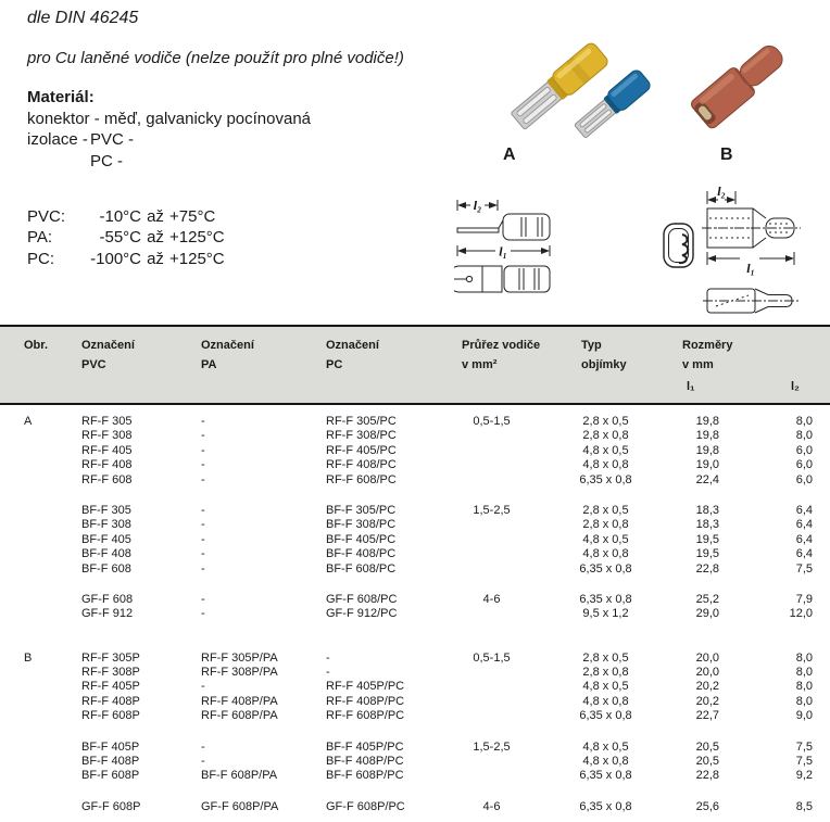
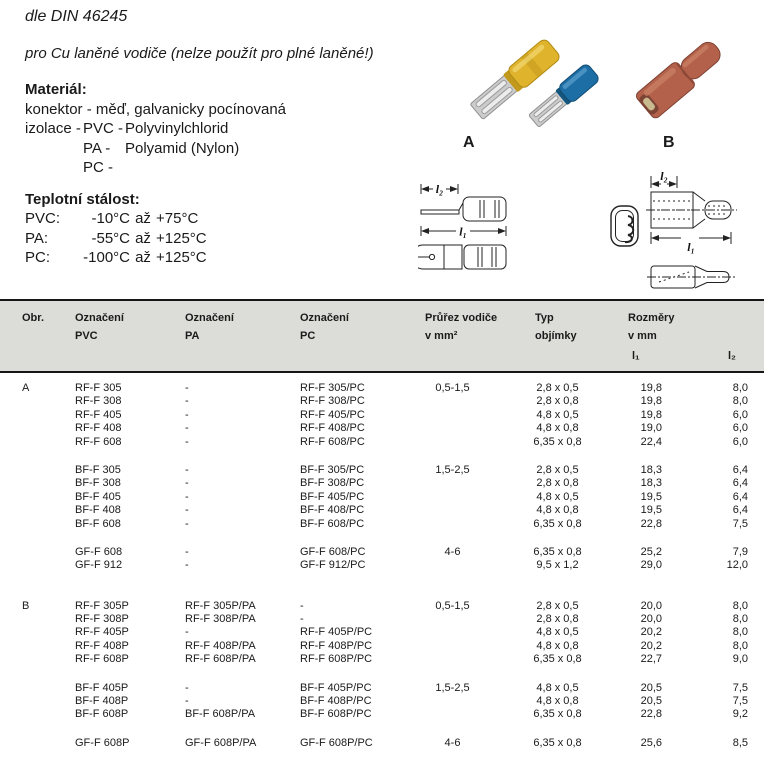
  dle DIN 46245
- pro Cu laněné vodiče (nelze použít pro plné vodiče!)
+ pro Cu laněné vodiče (nelze použít pro plné laněné!)
  Materiál:
  konektor - měď, galvanicky pocínovaná
  izolace -
  PVC -
+ Polyvinylchlorid
+ PA -
+ Polyamid (Nylon)
  PC -
+ Teplotní stálost:
  PVC:
  -10°C
  až
  +75°C
  PA:
  -55°C
  až
  +125°C
  PC:
  -100°C
  až
  +125°C
  A
  B
  l₂
  l₁
  l₂
  l₁
  Obr.
  Označení
  PVC
  Označení
  PA
  Označení
  PC
  Průřez vodiče
  v mm²
  Typ
  objímky
  Rozměry
  v mm
  l₁
  l₂
  A
  RF-F 305
  -
  RF-F 305/PC
  0,5-1,5
  2,8 x 0,5
  19,8
  8,0
  RF-F 308
  -
  RF-F 308/PC
  2,8 x 0,8
  19,8
  8,0
  RF-F 405
  -
  RF-F 405/PC
  4,8 x 0,5
  19,8
  6,0
  RF-F 408
  -
  RF-F 408/PC
  4,8 x 0,8
  19,0
  6,0
  RF-F 608
  -
  RF-F 608/PC
  6,35 x 0,8
  22,4
  6,0
  BF-F 305
  -
  BF-F 305/PC
  1,5-2,5
  2,8 x 0,5
  18,3
  6,4
  BF-F 308
  -
  BF-F 308/PC
  2,8 x 0,8
  18,3
  6,4
  BF-F 405
  -
  BF-F 405/PC
  4,8 x 0,5
  19,5
  6,4
  BF-F 408
  -
  BF-F 408/PC
  4,8 x 0,8
  19,5
  6,4
  BF-F 608
  -
  BF-F 608/PC
  6,35 x 0,8
  22,8
  7,5
  GF-F 608
  -
  GF-F 608/PC
  4-6
  6,35 x 0,8
  25,2
  7,9
  GF-F 912
  -
  GF-F 912/PC
  9,5 x 1,2
  29,0
  12,0
  B
  RF-F 305P
  RF-F 305P/PA
  -
  0,5-1,5
  2,8 x 0,5
  20,0
  8,0
  RF-F 308P
  RF-F 308P/PA
  -
  2,8 x 0,8
  20,0
  8,0
  RF-F 405P
  -
  RF-F 405P/PC
  4,8 x 0,5
  20,2
  8,0
  RF-F 408P
  RF-F 408P/PA
  RF-F 408P/PC
  4,8 x 0,8
  20,2
  8,0
  RF-F 608P
  RF-F 608P/PA
  RF-F 608P/PC
  6,35 x 0,8
  22,7
  9,0
  BF-F 405P
  -
  BF-F 405P/PC
  1,5-2,5
  4,8 x 0,5
  20,5
  7,5
  BF-F 408P
  -
  BF-F 408P/PC
  4,8 x 0,8
  20,5
  7,5
  BF-F 608P
  BF-F 608P/PA
  BF-F 608P/PC
  6,35 x 0,8
  22,8
  9,2
  GF-F 608P
  GF-F 608P/PA
  GF-F 608P/PC
  4-6
  6,35 x 0,8
  25,6
  8,5
